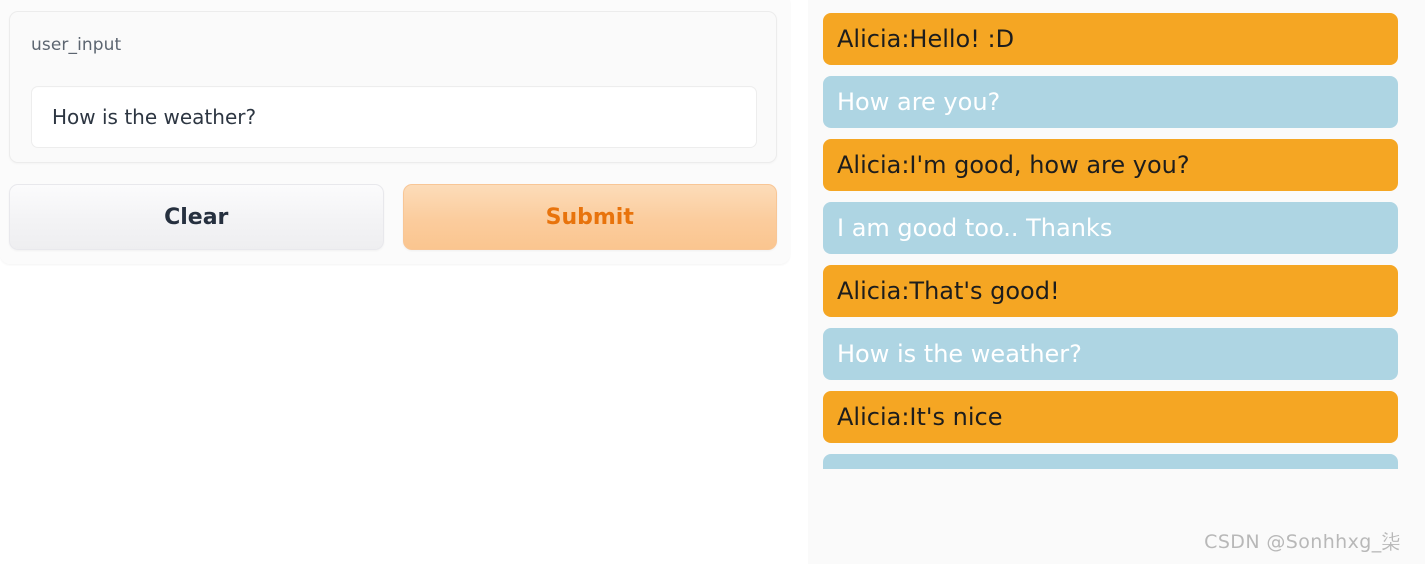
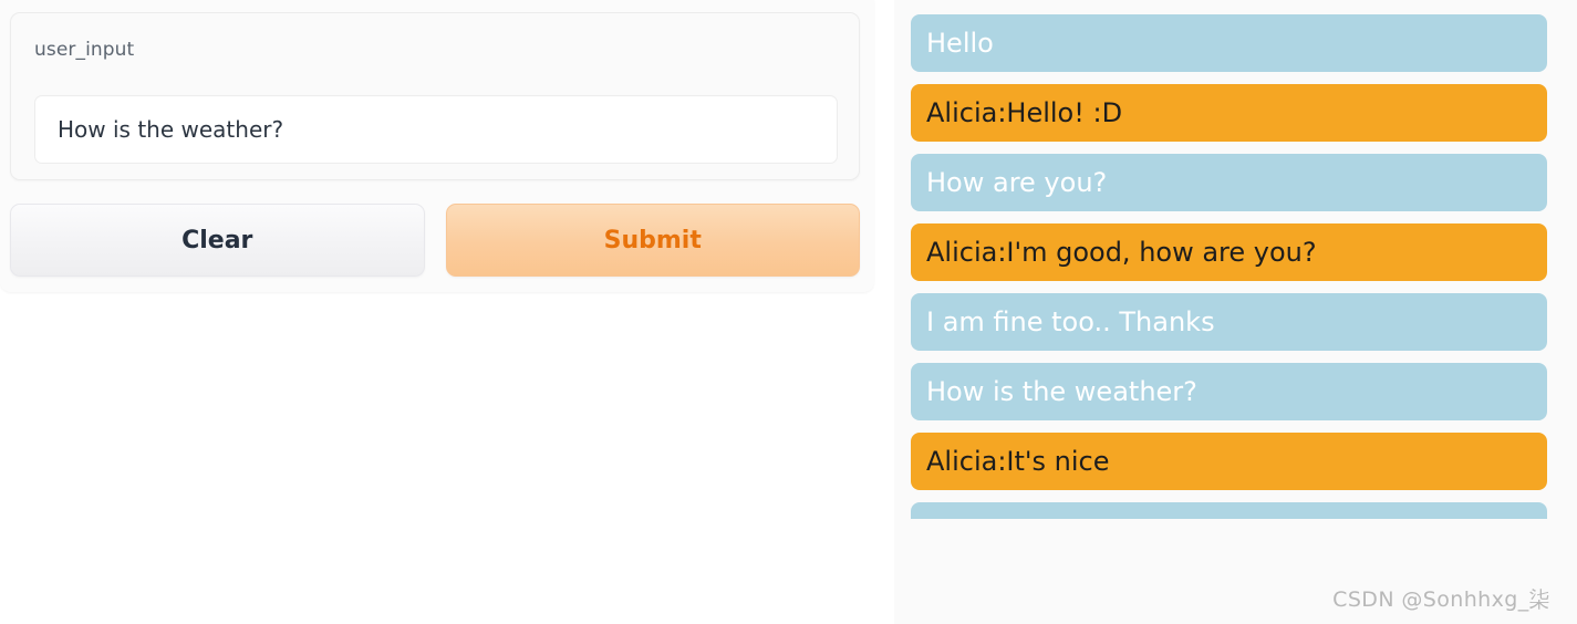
  user_input
  How is the weather?
  Clear
  Submit
+ Hello
  Alicia:Hello! :D
  How are you?
  Alicia:I'm good, how are you?
- I am good too.. Thanks
+ I am fine too.. Thanks
- Alicia:That's good!
  How is the weather?
  Alicia:It's nice
  CSDN @Sonhhxg_柒
